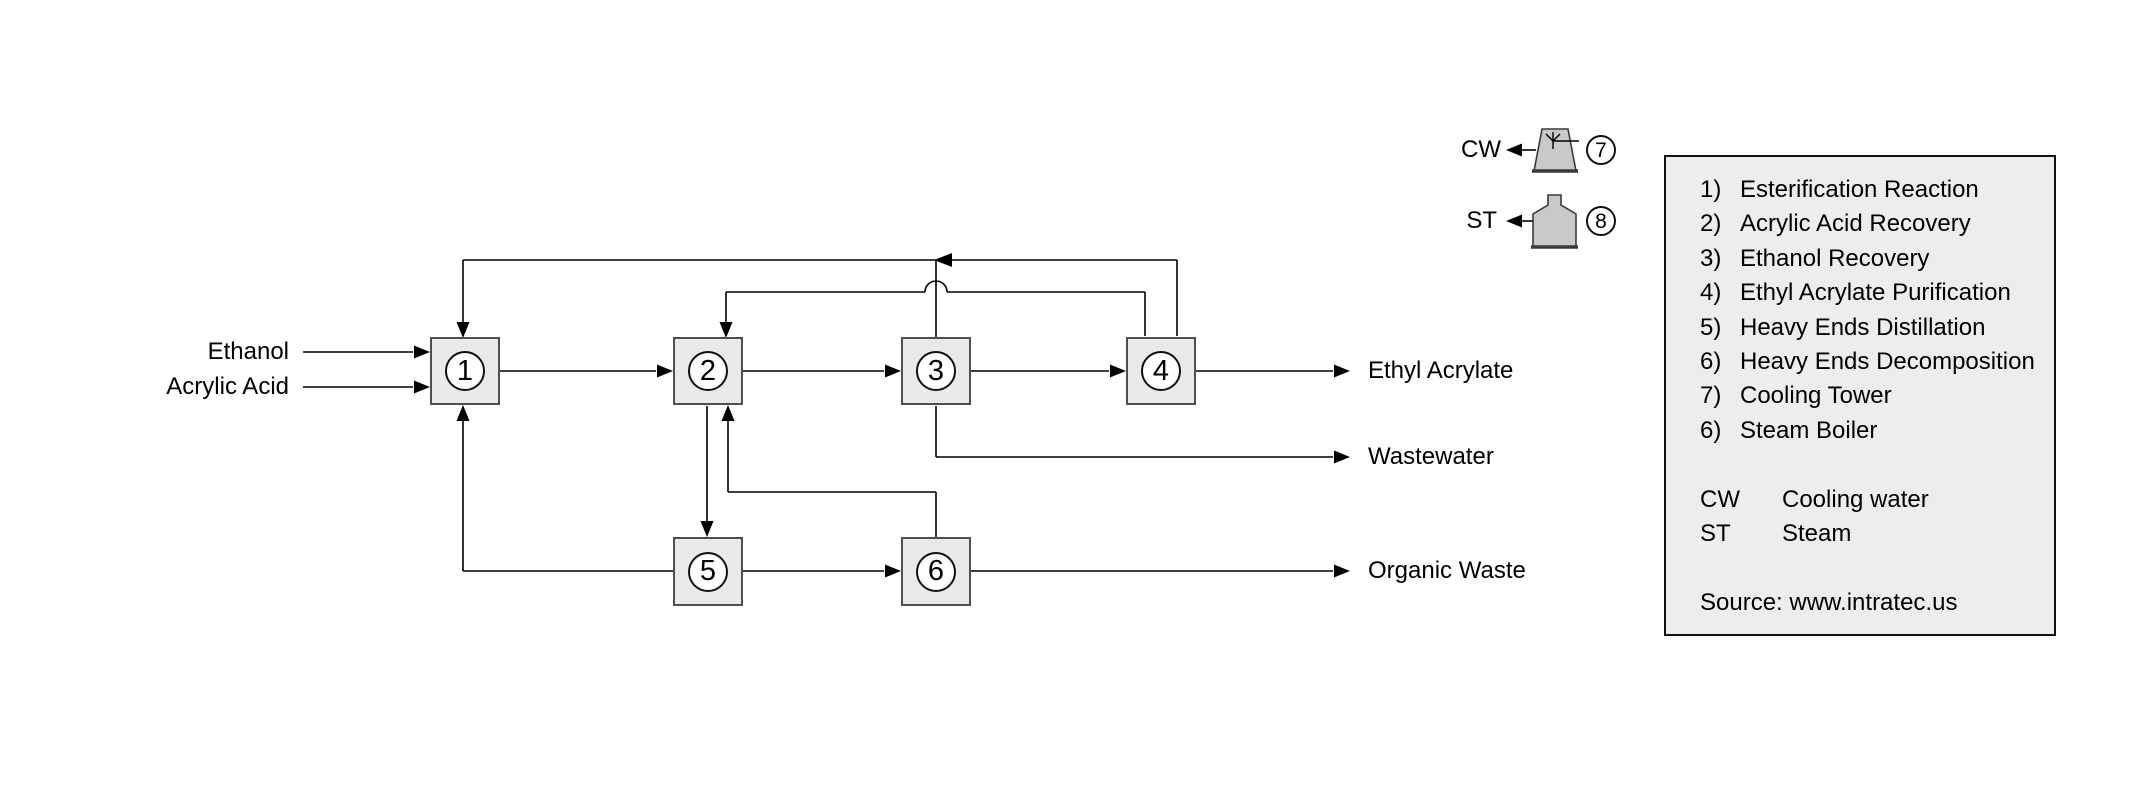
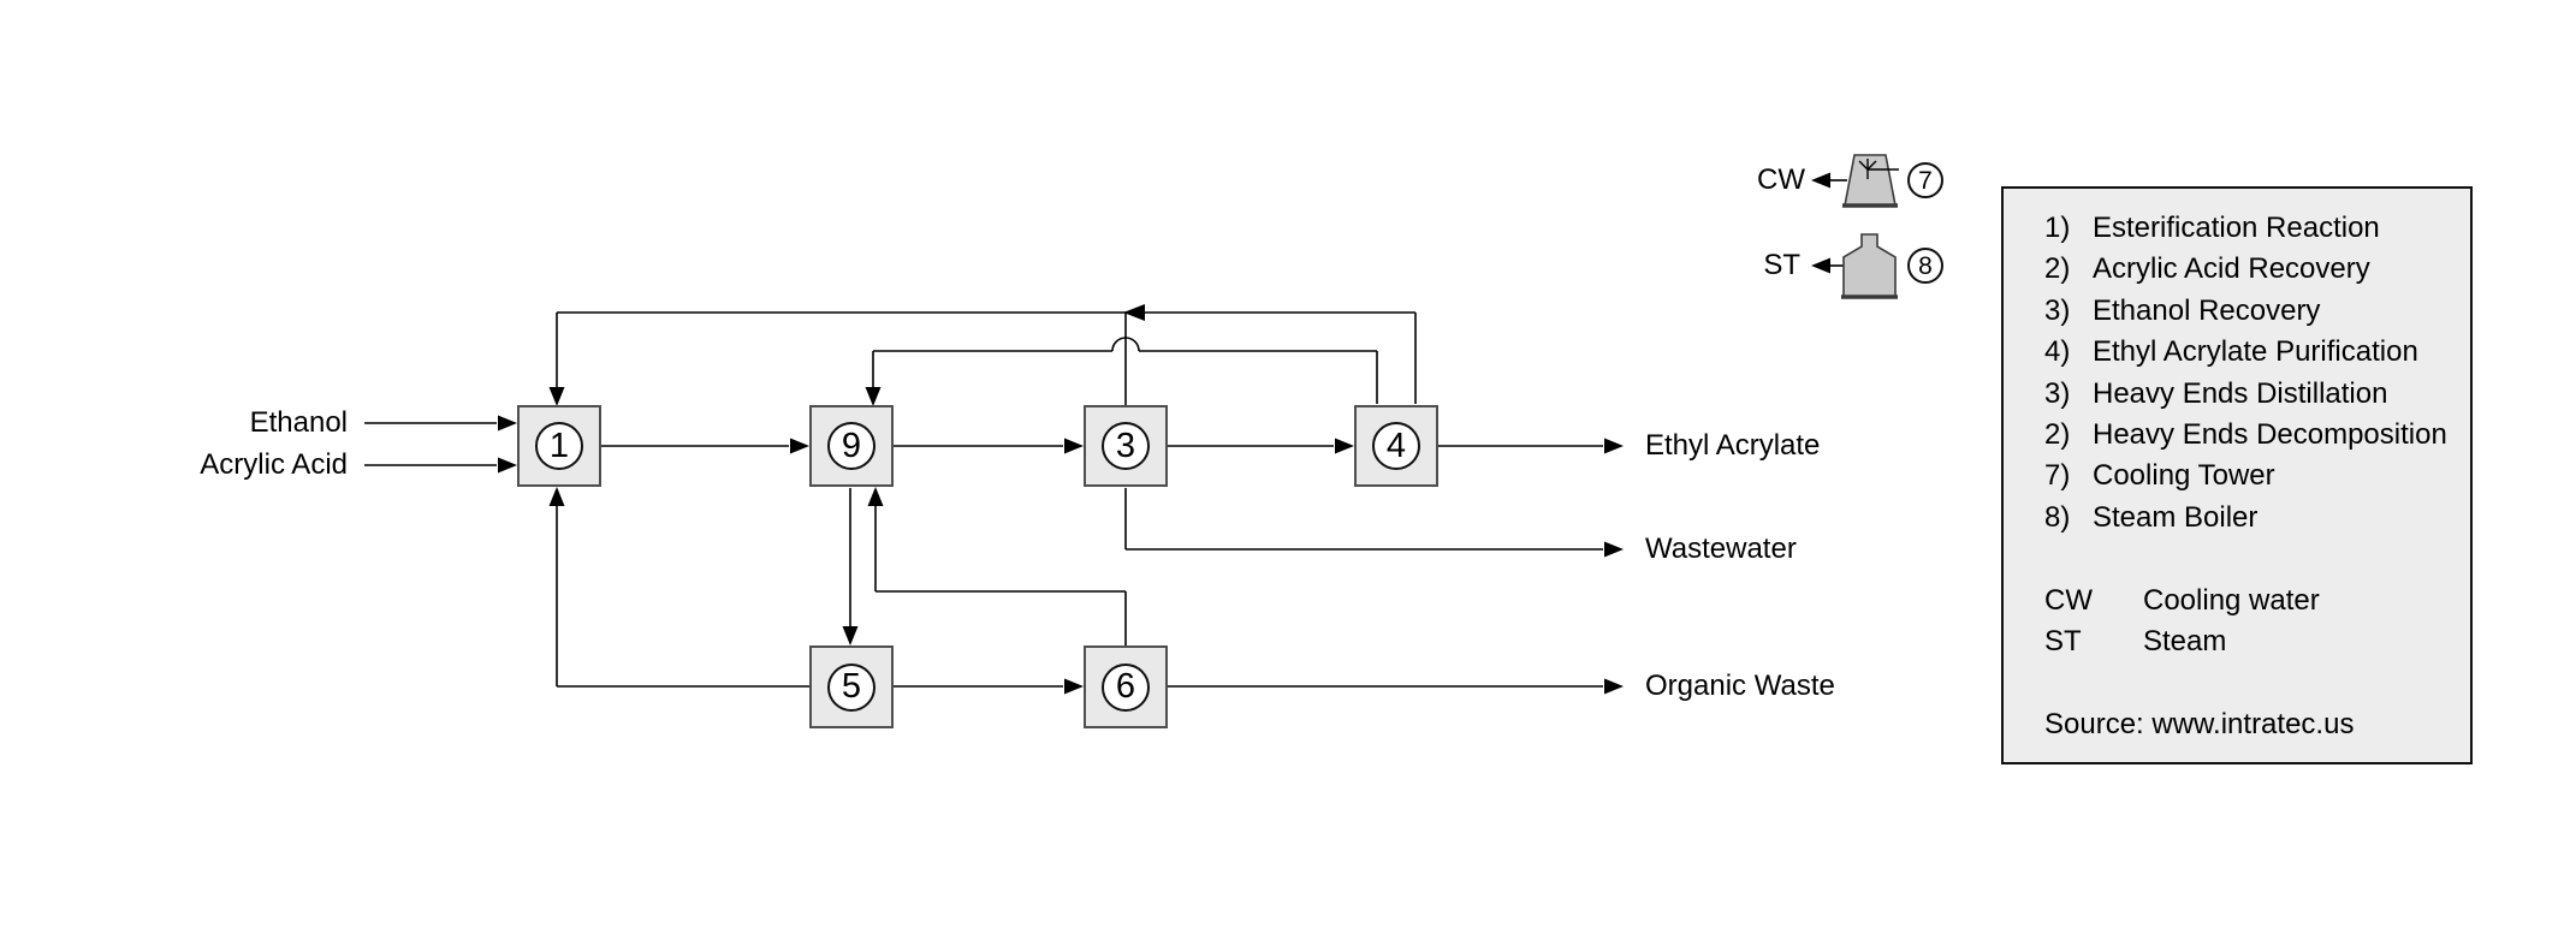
  1
- 2
+ 9
  3
  4
  5
  6
  7
  8
  Ethanol
  Acrylic Acid
  Ethyl Acrylate
  Wastewater
  Organic Waste
  CW
  ST
  1) Esterification Reaction
  2) Acrylic Acid Recovery
  3) Ethanol Recovery
  4) Ethyl Acrylate Purification
- 5) Heavy Ends Distillation
+ 3) Heavy Ends Distillation
- 6) Heavy Ends Decomposition
+ 2) Heavy Ends Decomposition
  7) Cooling Tower
- 6) Steam Boiler
+ 8) Steam Boiler
  CW Cooling water
  ST Steam
  Source: www.intratec.us
